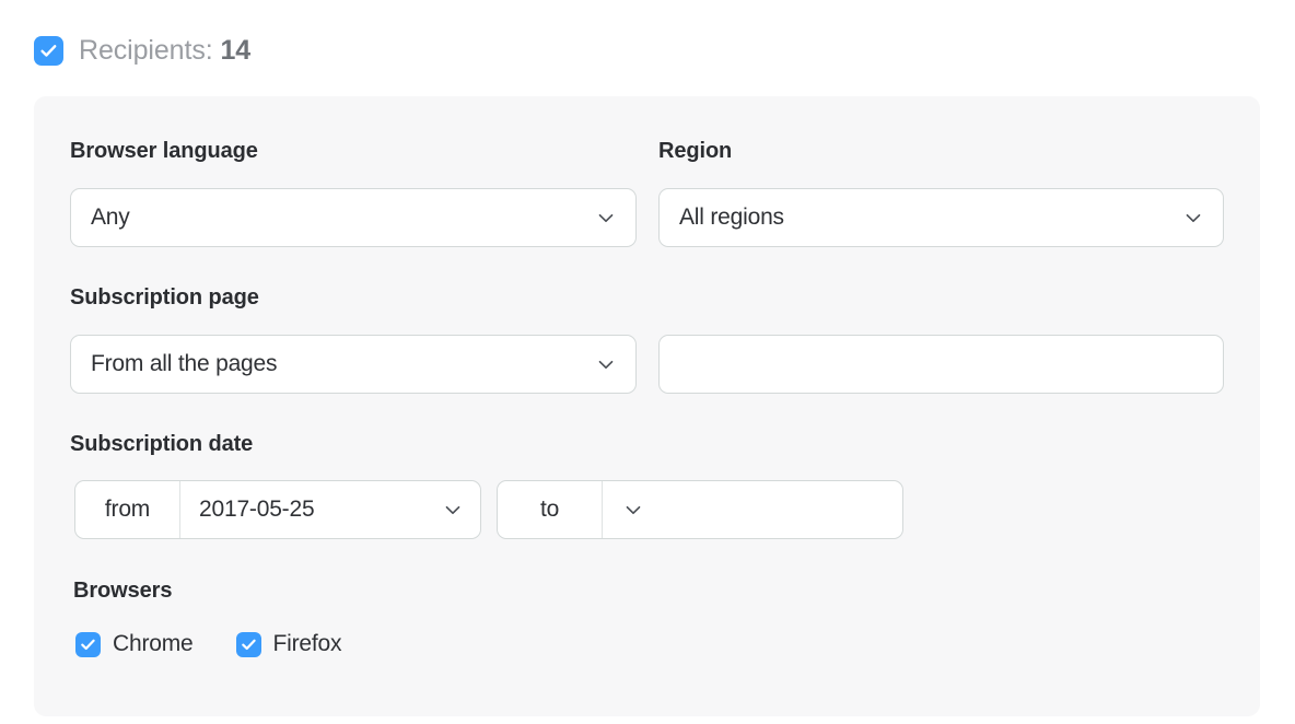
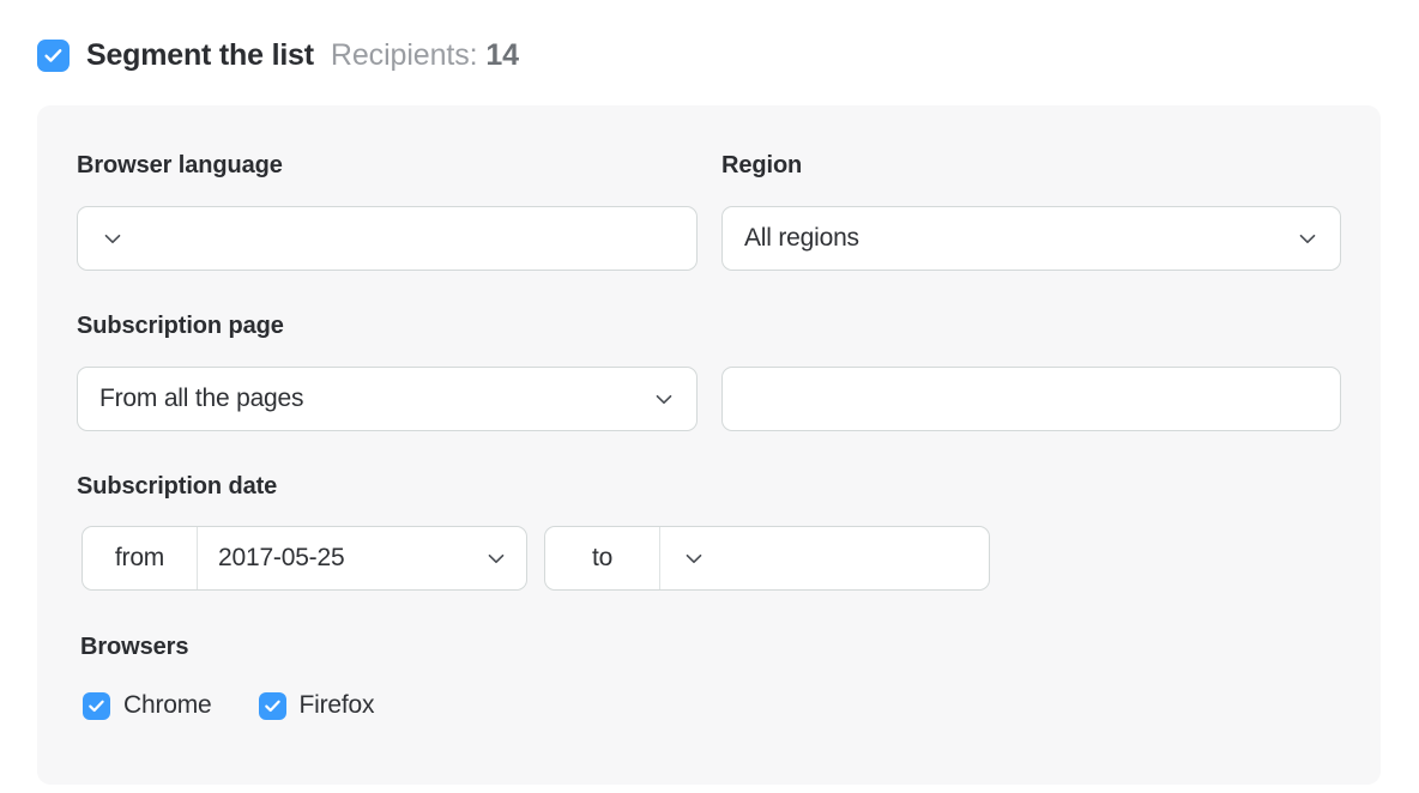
+ Segment the list
  Recipients: 14
  Browser language
- Any
  Region
  All regions
  Subscription page
  From all the pages
  Subscription date
  from
  2017-05-25
  to
  Browsers
  Chrome
  Firefox
